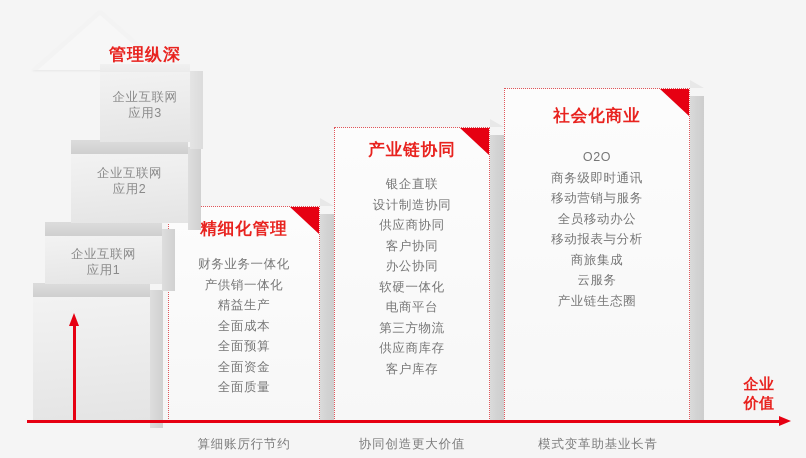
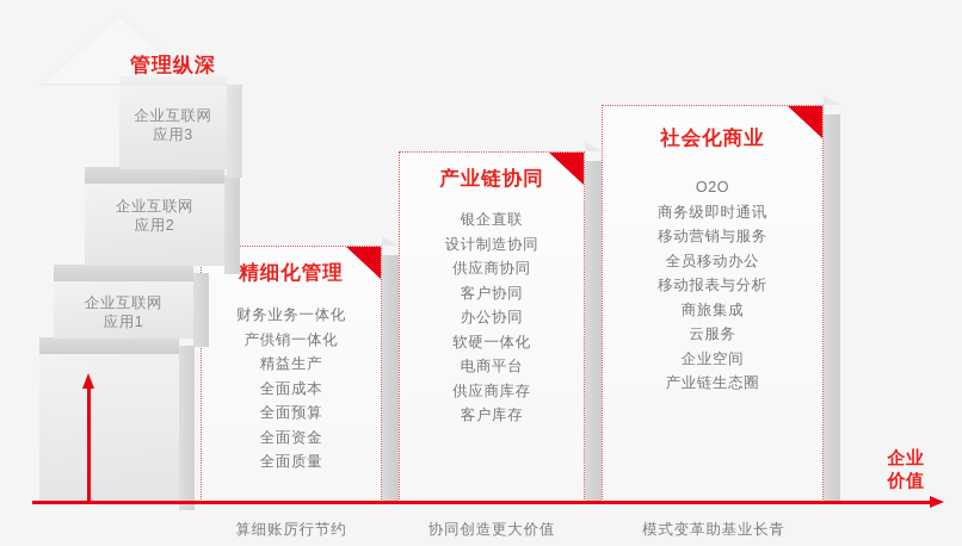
  精细化管理
  财务业务一体化
  产供销一体化
  精益生产
  全面成本
  全面预算
  全面资金
  全面质量
  产业链协同
  银企直联
  设计制造协同
  供应商协同
  客户协同
  办公协同
  软硬一体化
  电商平台
- 第三方物流
  供应商库存
  客户库存
  社会化商业
  O2O
  商务级即时通讯
  移动营销与服务
  全员移动办公
  移动报表与分析
  商旅集成
  云服务
+ 企业空间
  产业链生态圈
  企业互联网
  应用1
  企业互联网
  应用2
  企业互联网
  应用3
  管理纵深
  企业
  价值
  算细账厉行节约
  协同创造更大价值
  模式变革助基业长青
